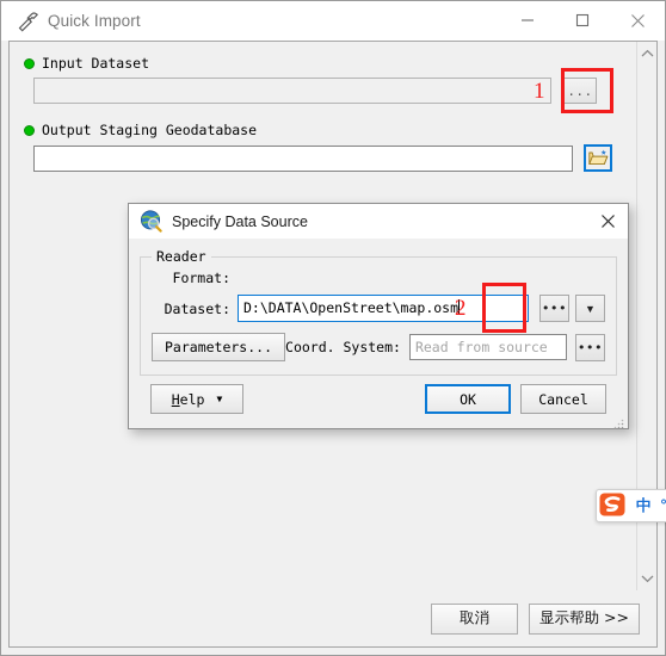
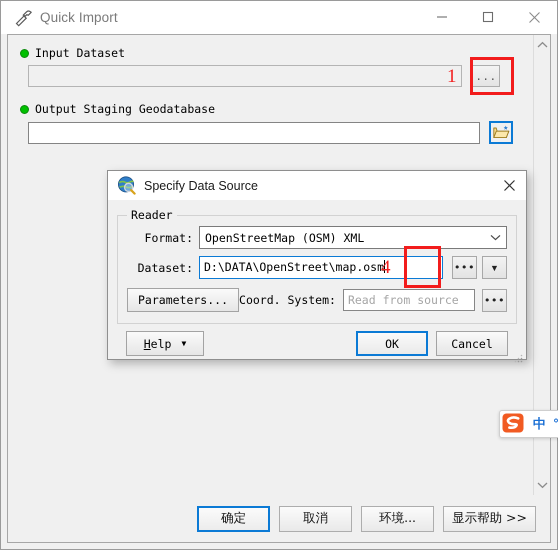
  Quick Import
  Input Dataset
  ...
  1
  Output Staging Geodatabase
+ 确定
  取消
+ 环境...
  显示帮助 >>
  Specify Data Source
  Reader
  Format:
+ OpenStreetMap (OSM) XML
  Dataset:
  D:\DATA\OpenStreet\map.osm
- 2
+ 4
  •••
  ▼
  Parameters...
  Coord. System:
  Read from source
  •••
  Help
  ▼
  OK
  Cancel
  中
